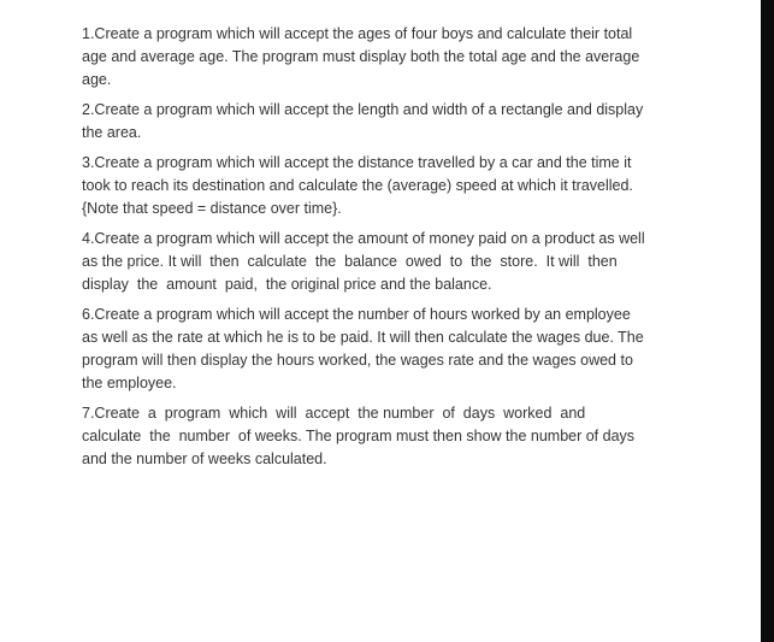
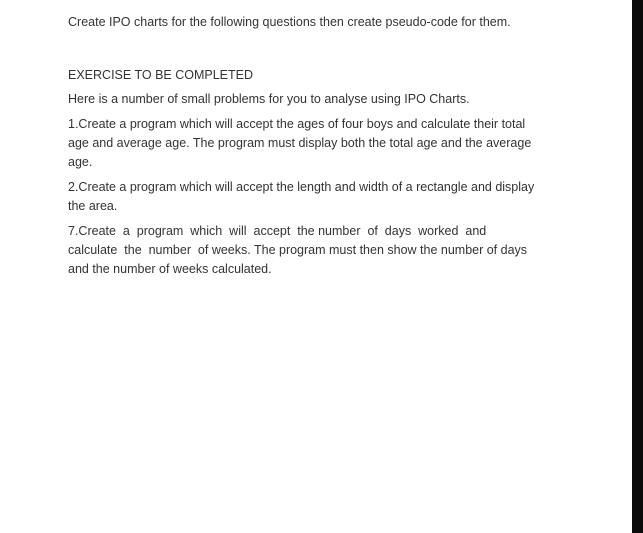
+ Create IPO charts for the following questions then create pseudo-code for them.
+ EXERCISE TO BE COMPLETED
+ Here is a number of small problems for you to analyse using IPO Charts.
  1.Create a program which will accept the ages of four boys and calculate their total
  age and average age. The program must display both the total age and the average
  age.
  2.Create a program which will accept the length and width of a rectangle and display
  the area.
- 3.Create a program which will accept the distance travelled by a car and the time it
- took to reach its destination and calculate the (average) speed at which it travelled.
- {Note that speed = distance over time}.
- 4.Create a program which will accept the amount of money paid on a product as well
- as the price. It will then calculate the balance owed to the store. It will then
- display the amount paid, the original price and the balance.
- 6.Create a program which will accept the number of hours worked by an employee
- as well as the rate at which he is to be paid. It will then calculate the wages due. The
- program will then display the hours worked, the wages rate and the wages owed to
- the employee.
  7.Create a program which will accept the number of days worked and
  calculate the number of weeks. The program must then show the number of days
  and the number of weeks calculated.
